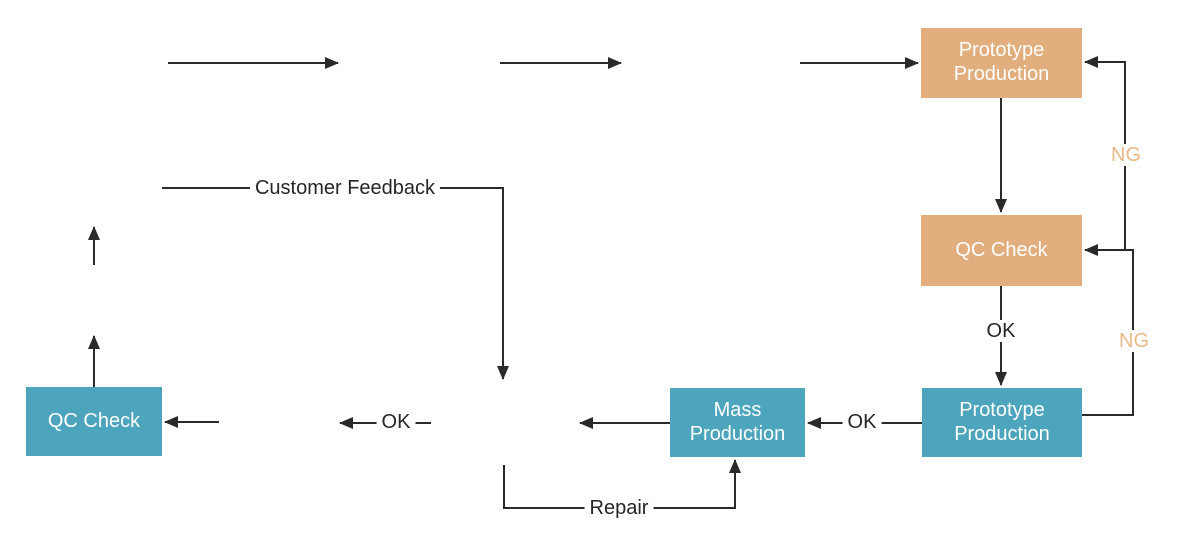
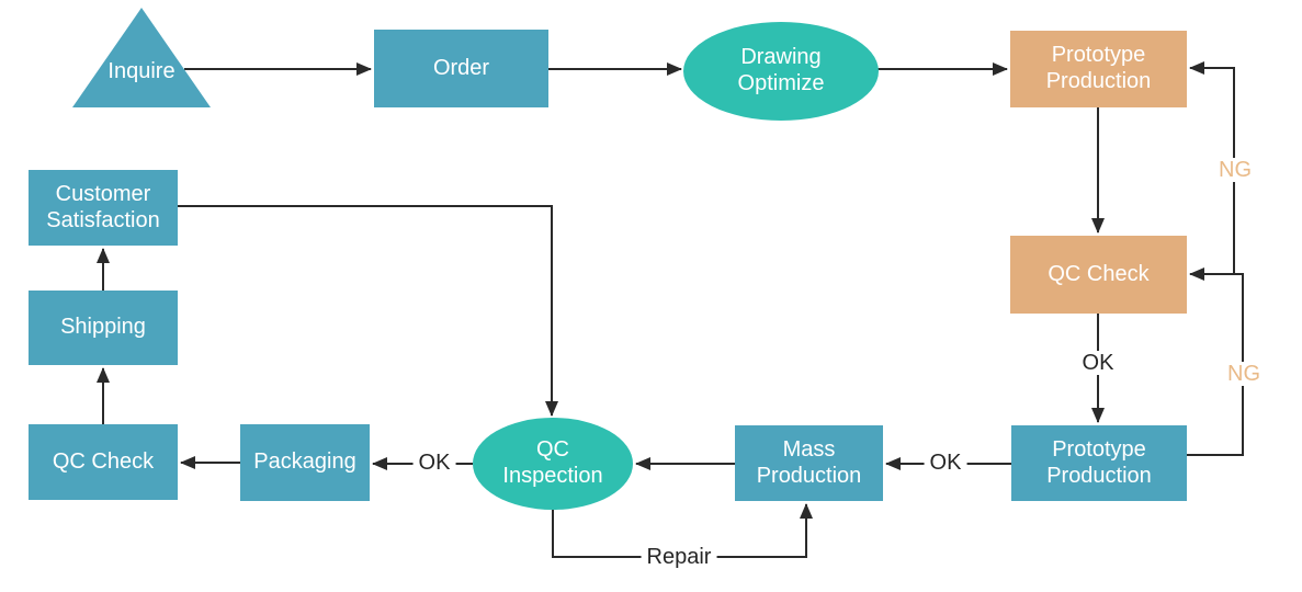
+ Inquire
+ Order
+ Drawing
+ Optimize
  Prototype
  Production
  QC Check
  Prototype
  Production
  Mass
  Production
+ QC
+ Inspection
+ Packaging
  QC Check
+ Shipping
+ Customer
+ Satisfaction
  OK
  OK
  OK
  NG
  NG
  Repair
- Customer Feedback
